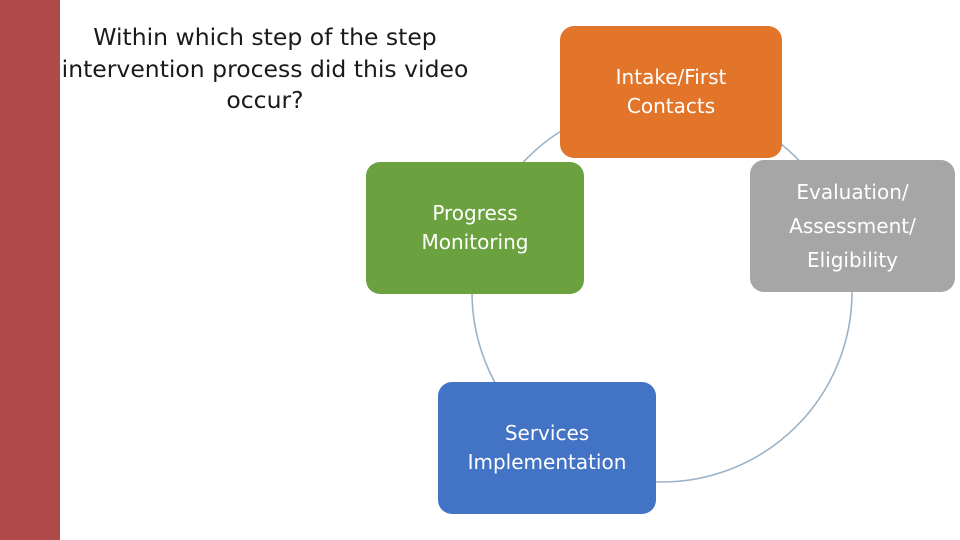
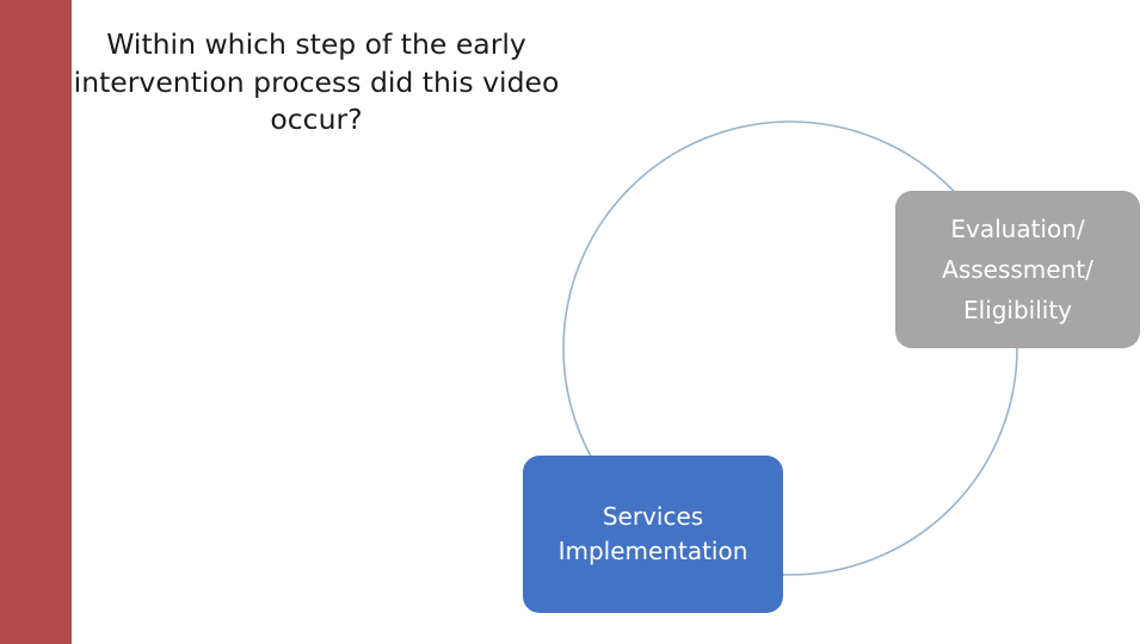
- Within which step of the step intervention process did this video occur?
+ Within which step of the early intervention process did this video occur?
- Intake/First
- Contacts
  Evaluation/
  Assessment/
  Eligibility
  Services
  Implementation
- Progress
- Monitoring
